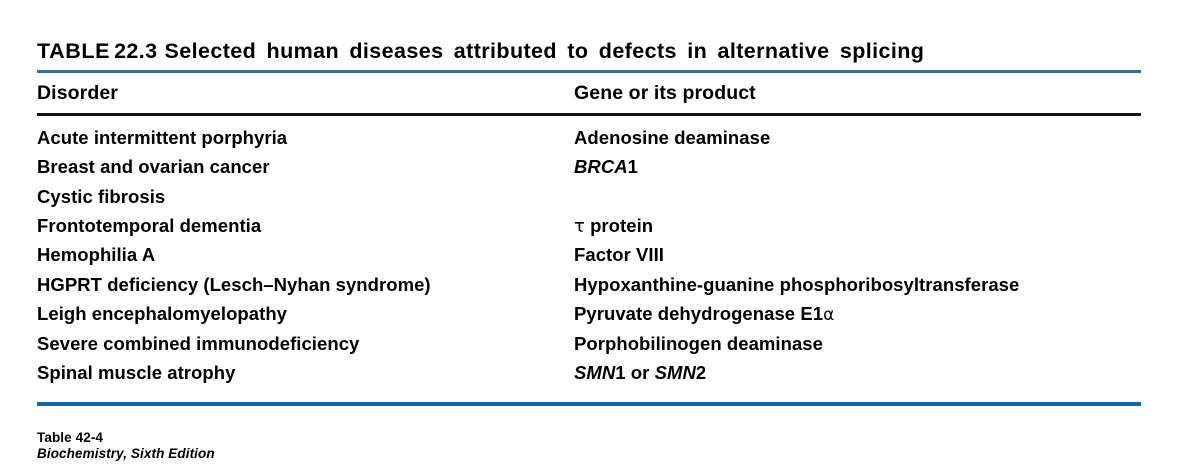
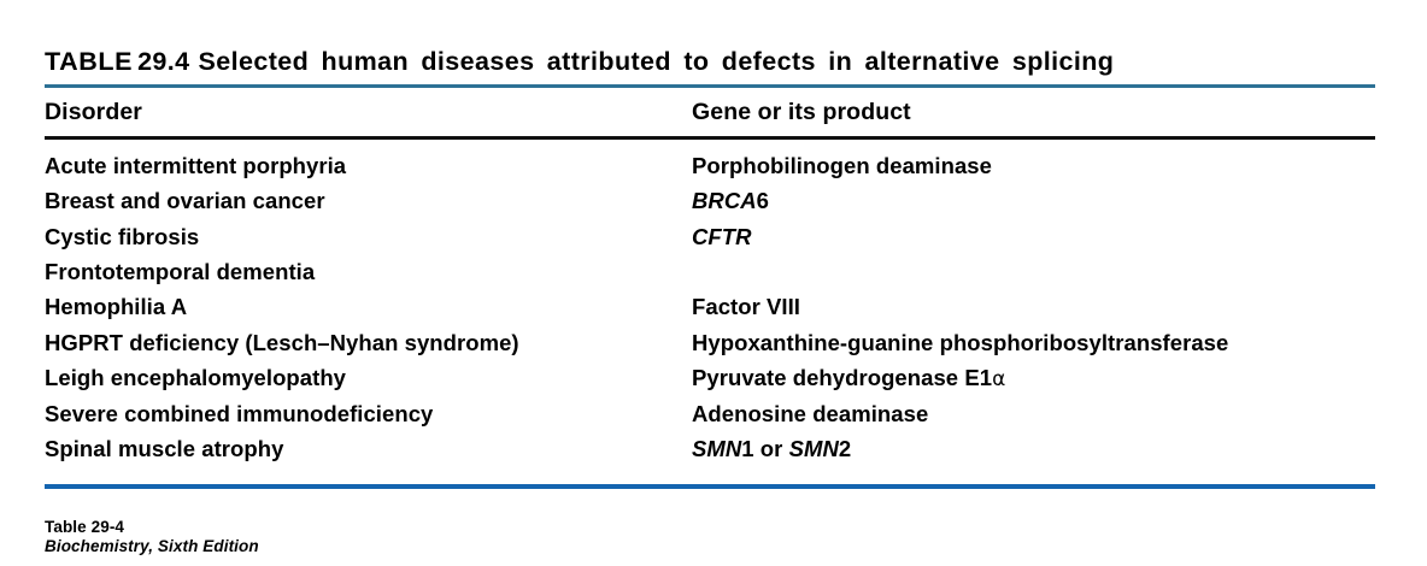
- TABLE 22.3 Selected human diseases attributed to defects in alternative splicing
+ TABLE 29.4 Selected human diseases attributed to defects in alternative splicing
  Disorder
  Gene or its product
  Acute intermittent porphyria
- Adenosine deaminase
+ Porphobilinogen deaminase
  Breast and ovarian cancer
- BRCA1
+ BRCA6
  Cystic fibrosis
+ CFTR
  Frontotemporal dementia
- τ protein
  Hemophilia A
  Factor VIII
  HGPRT deficiency (Lesch–Nyhan syndrome)
  Hypoxanthine-guanine phosphoribosyltransferase
  Leigh encephalomyelopathy
  Pyruvate dehydrogenase E1α
  Severe combined immunodeficiency
- Porphobilinogen deaminase
+ Adenosine deaminase
  Spinal muscle atrophy
  SMN1 or SMN2
- Table 42-4
+ Table 29-4
  Biochemistry, Sixth Edition
